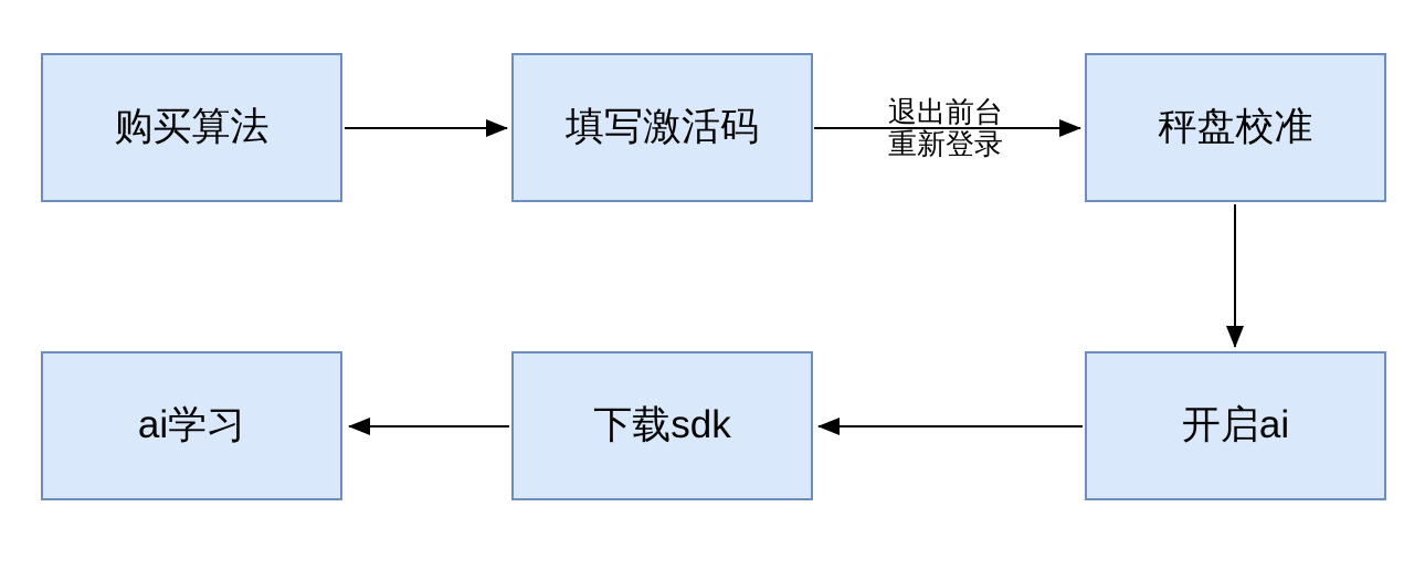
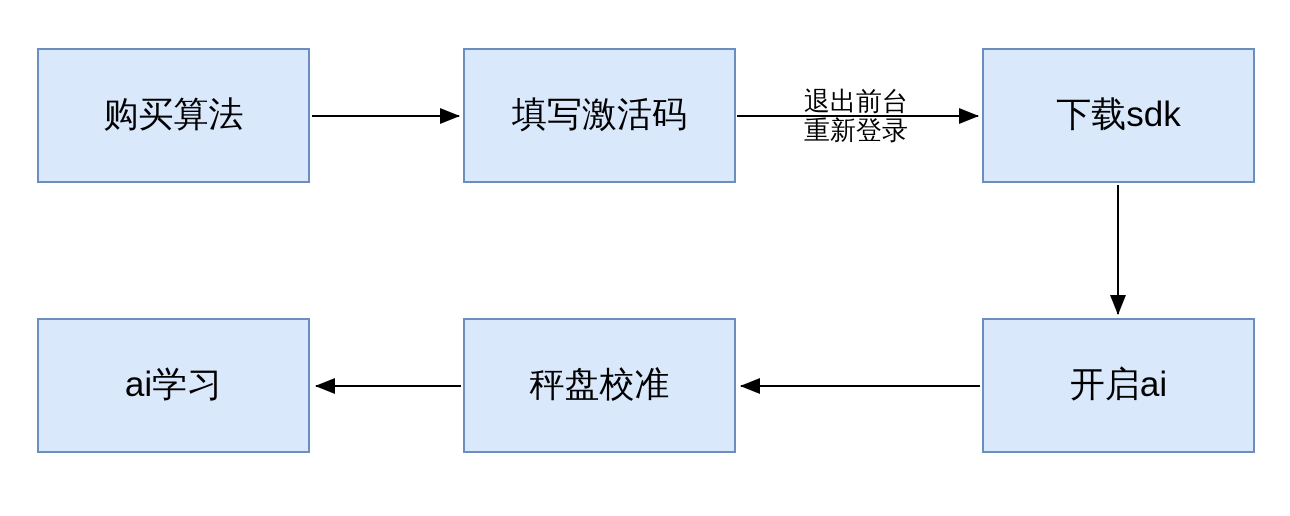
  购买算法
  填写激活码
- 秤盘校准
+ 下载sdk
  开启ai
- 下载sdk
+ 秤盘校准
  ai学习
  退出前台
  重新登录
